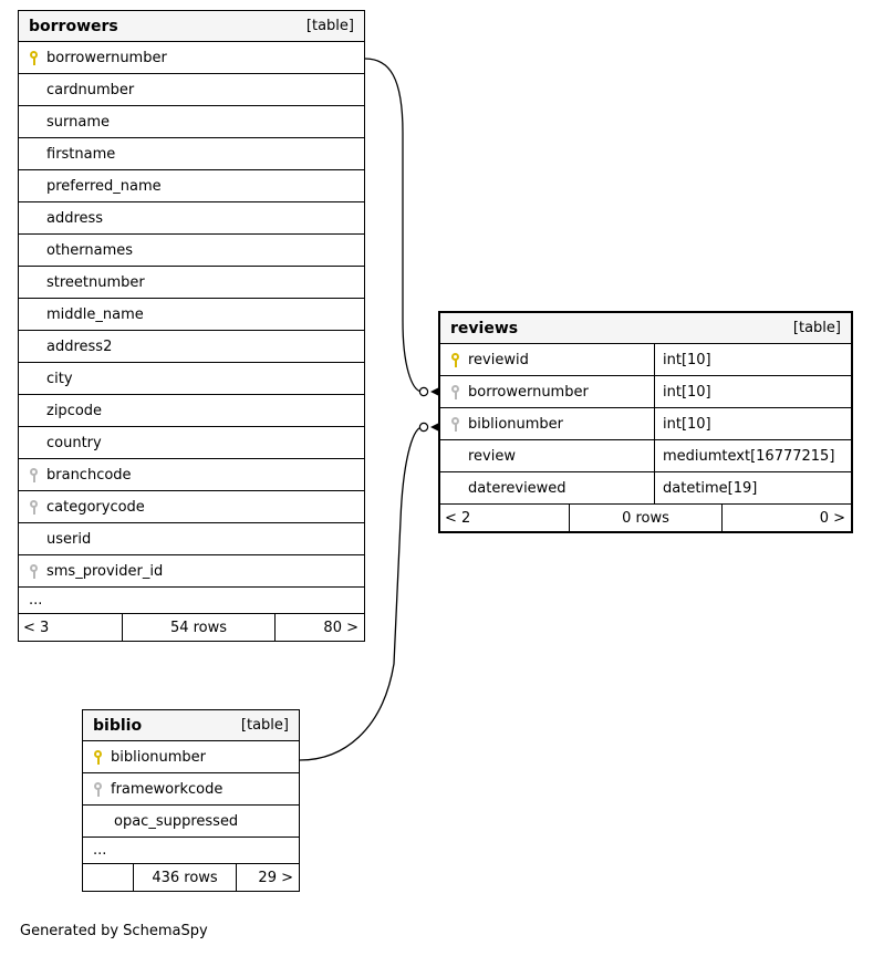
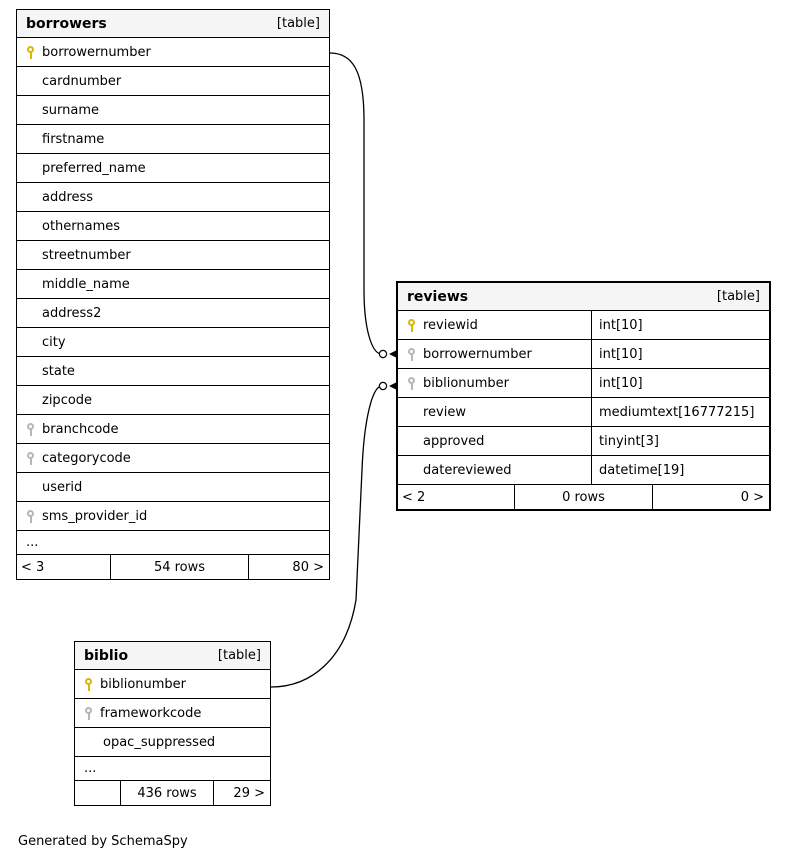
  borrowers
  [table]
  borrowernumber
  cardnumber
  surname
  firstname
  preferred_name
  address
  othernames
  streetnumber
  middle_name
  address2
  city
+ state
  zipcode
- country
  branchcode
  categorycode
  userid
  sms_provider_id
  ...
  < 3
  54 rows
  80 >
  reviews
  [table]
  reviewid
  int[10]
  borrowernumber
  int[10]
  biblionumber
  int[10]
  review
  mediumtext[16777215]
+ approved
+ tinyint[3]
  datereviewed
  datetime[19]
  < 2
  0 rows
  0 >
  biblio
  [table]
  biblionumber
  frameworkcode
  opac_suppressed
  ...
  436 rows
  29 >
  Generated by SchemaSpy
